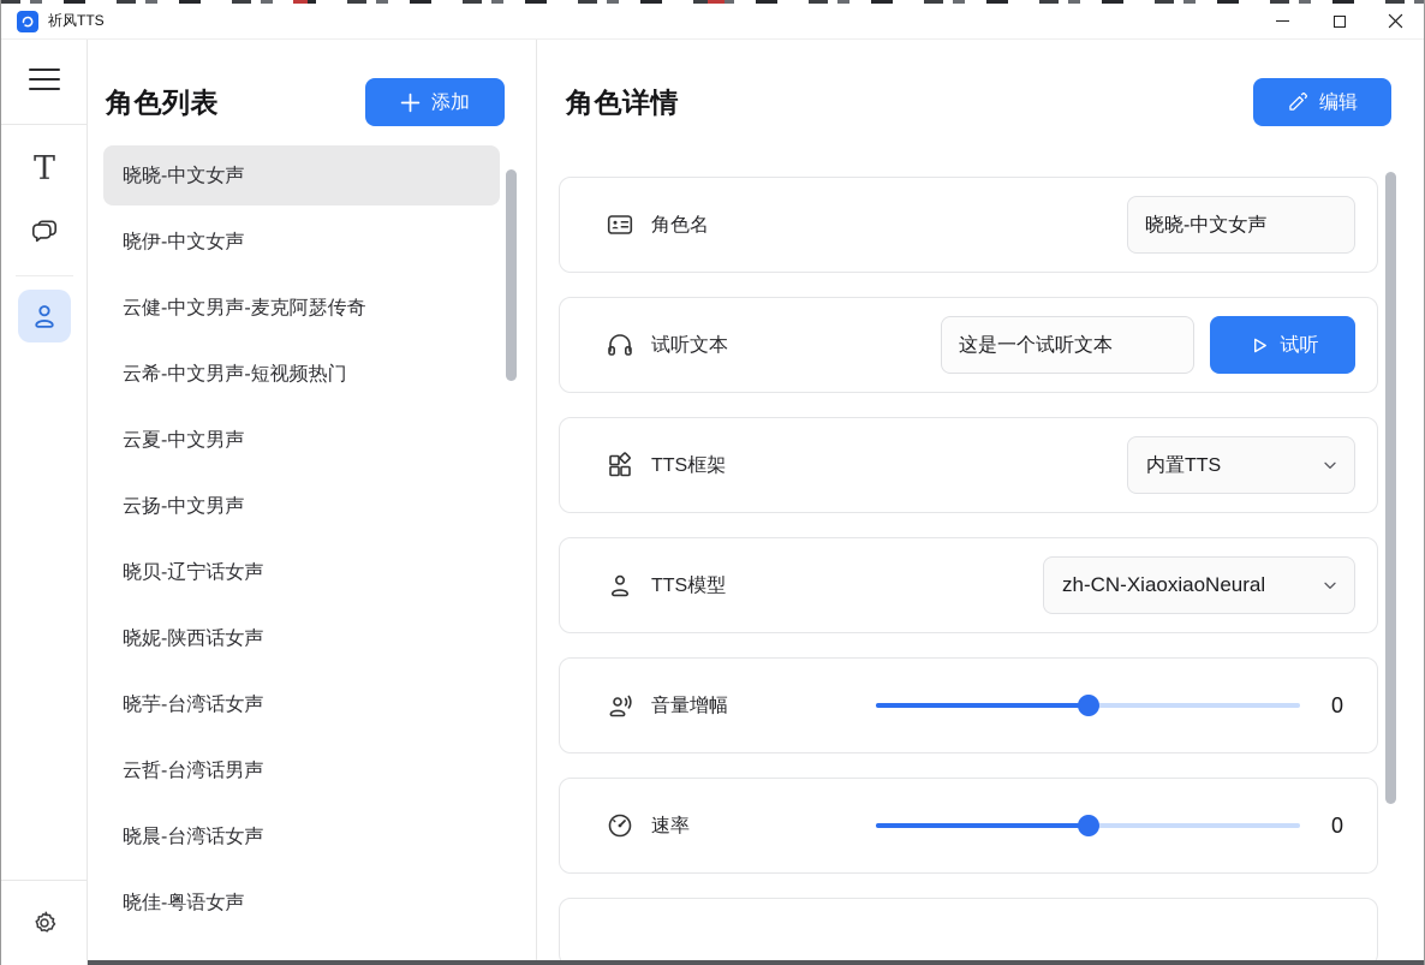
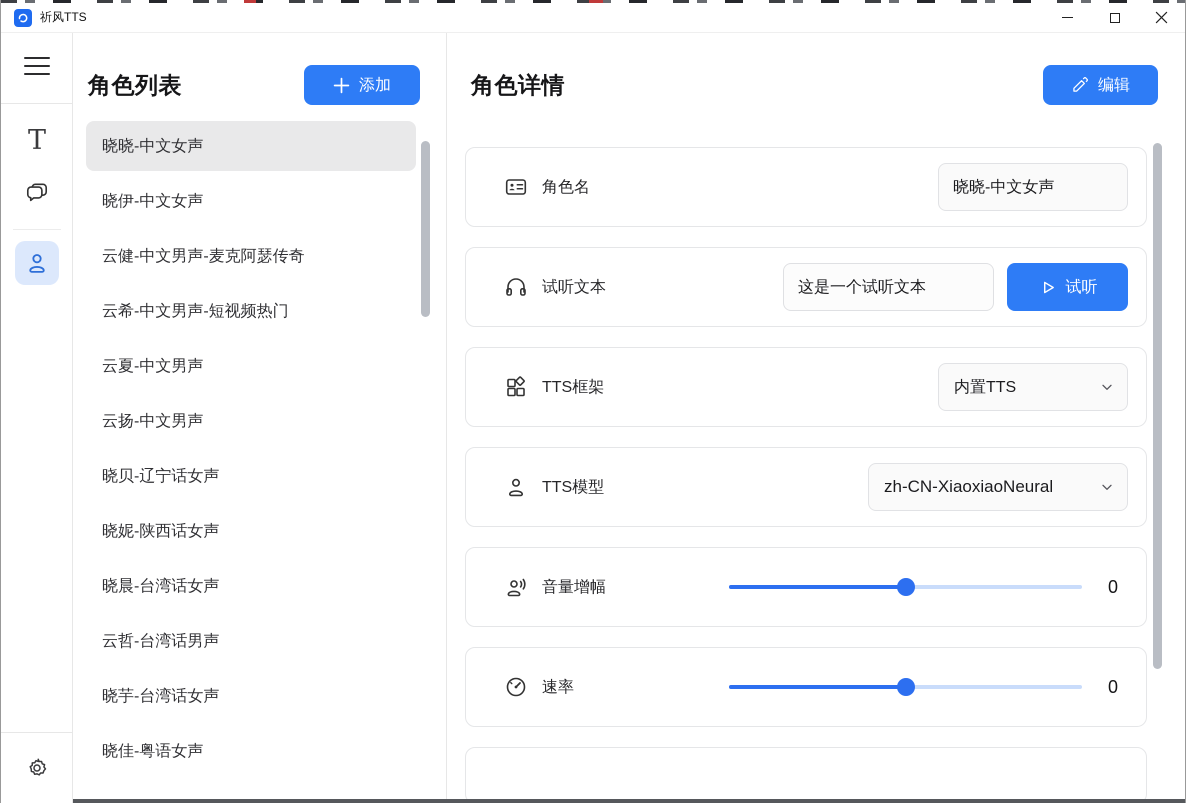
  祈风TTS
  T
  角色列表
  添加
  晓晓-中文女声
  晓伊-中文女声
  云健-中文男声-麦克阿瑟传奇
  云希-中文男声-短视频热门
  云夏-中文男声
  云扬-中文男声
  晓贝-辽宁话女声
  晓妮-陕西话女声
- 晓芋-台湾话女声
+ 晓晨-台湾话女声
  云哲-台湾话男声
- 晓晨-台湾话女声
+ 晓芋-台湾话女声
  晓佳-粤语女声
  角色详情
  编辑
  角色名
  晓晓-中文女声
  试听文本
  这是一个试听文本
  试听
  TTS框架
  内置TTS
  TTS模型
  zh-CN-XiaoxiaoNeural
  音量增幅
  0
  速率
  0
